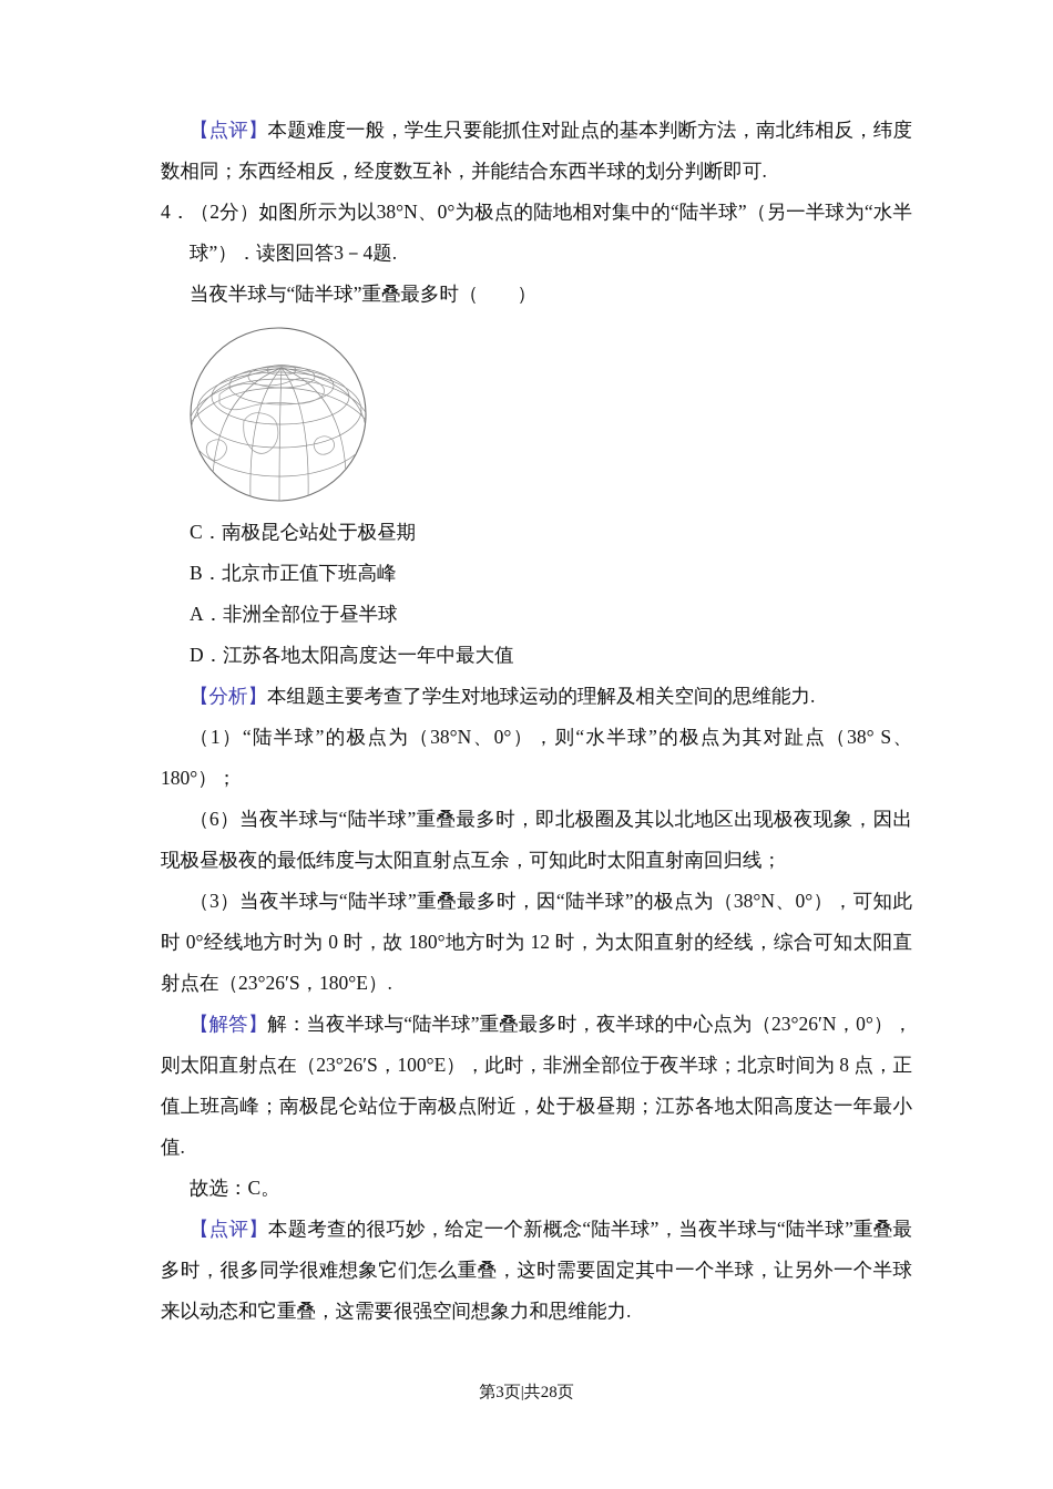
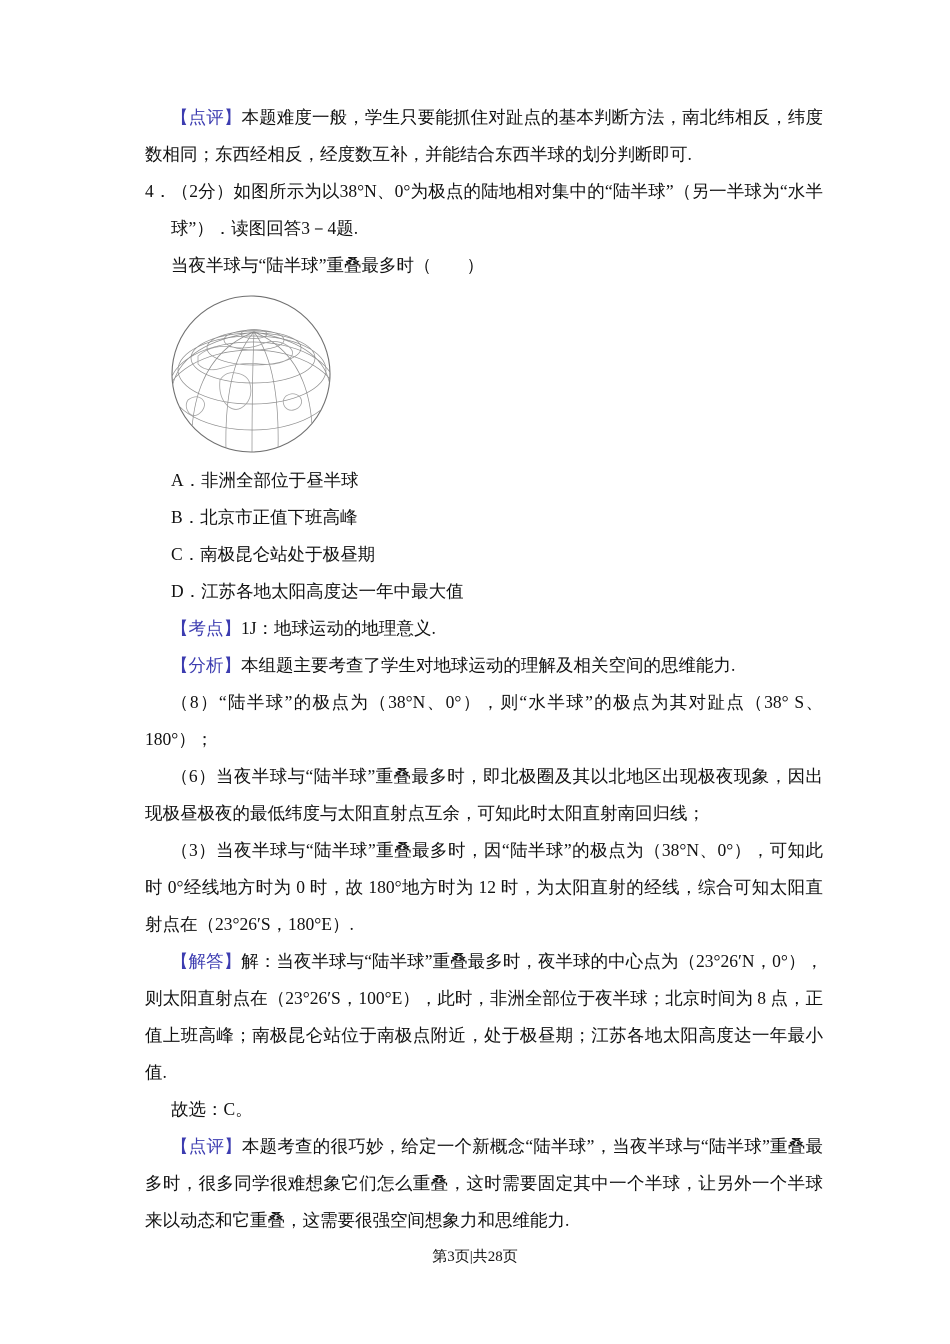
  【点评】本题难度一般，学生只要能抓住对趾点的基本判断方法，南北纬相反，纬度数相同；东西经相反，经度数互补，并能结合东西半球的划分判断即可.
  4．（2分）如图所示为以38°N、0°为极点的陆地相对集中的“陆半球”（另一半球为“水半球”）．读图回答3－4题.
  当夜半球与“陆半球”重叠最多时（ ）
- C．南极昆仑站处于极昼期
+ A．非洲全部位于昼半球
  B．北京市正值下班高峰
- A．非洲全部位于昼半球
+ C．南极昆仑站处于极昼期
  D．江苏各地太阳高度达一年中最大值
+ 【考点】1J：地球运动的地理意义.
  【分析】本组题主要考查了学生对地球运动的理解及相关空间的思维能力.
- （1）“陆半球”的极点为（38°N、0°），则“水半球”的极点为其对趾点（38° S、180°）；
+ （8）“陆半球”的极点为（38°N、0°），则“水半球”的极点为其对趾点（38° S、180°）；
  （6）当夜半球与“陆半球”重叠最多时，即北极圈及其以北地区出现极夜现象，因出现极昼极夜的最低纬度与太阳直射点互余，可知此时太阳直射南回归线；
  （3）当夜半球与“陆半球”重叠最多时，因“陆半球”的极点为（38°N、0°），可知此时 0°经线地方时为 0 时，故 180°地方时为 12 时，为太阳直射的经线，综合可知太阳直射点在（23°26′S，180°E）.
  【解答】解：当夜半球与“陆半球”重叠最多时，夜半球的中心点为（23°26′N，0°），则太阳直射点在（23°26′S，100°E），此时，非洲全部位于夜半球；北京时间为 8 点，正值上班高峰；南极昆仑站位于南极点附近，处于极昼期；江苏各地太阳高度达一年最小值.
  故选：C。
  【点评】本题考查的很巧妙，给定一个新概念“陆半球”，当夜半球与“陆半球”重叠最多时，很多同学很难想象它们怎么重叠，这时需要固定其中一个半球，让另外一个半球来以动态和它重叠，这需要很强空间想象力和思维能力.
  第3页|共28页
